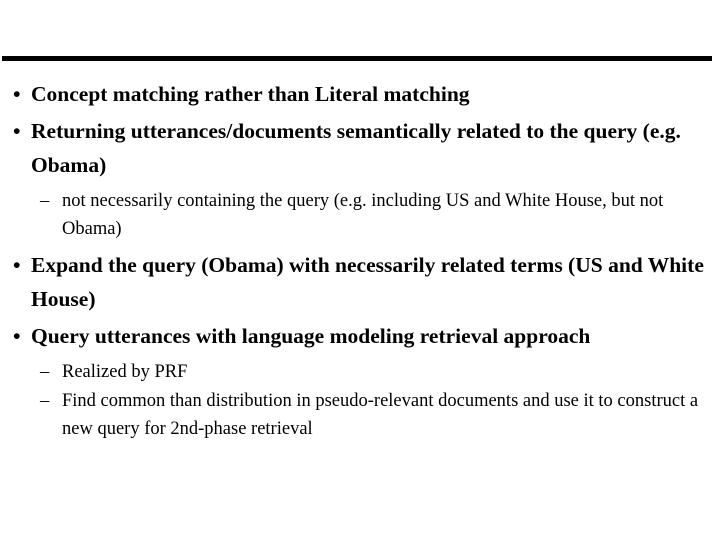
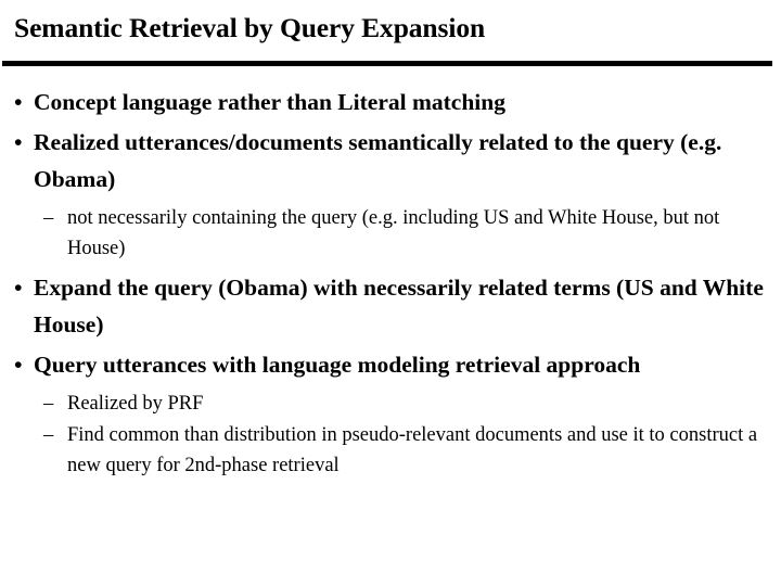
+ Semantic Retrieval by Query Expansion
  •
- Concept matching rather than Literal matching
+ Concept language rather than Literal matching
  •
- Returning utterances/documents semantically related to the query (e.g. Obama)
+ Realized utterances/documents semantically related to the query (e.g. Obama)
  –
- not necessarily containing the query (e.g. including US and White House, but not Obama)
+ not necessarily containing the query (e.g. including US and White House, but not House)
  •
  Expand the query (Obama) with necessarily related terms (US and White House)
  •
  Query utterances with language modeling retrieval approach
  –
  Realized by PRF
  –
  Find common than distribution in pseudo-relevant documents and use it to construct a new query for 2nd-phase retrieval
